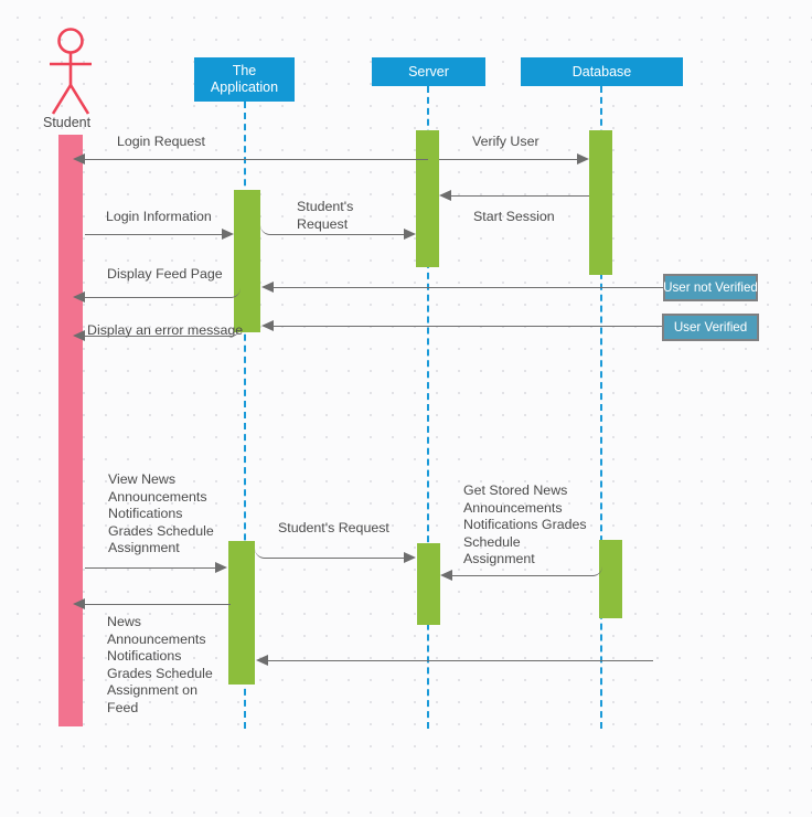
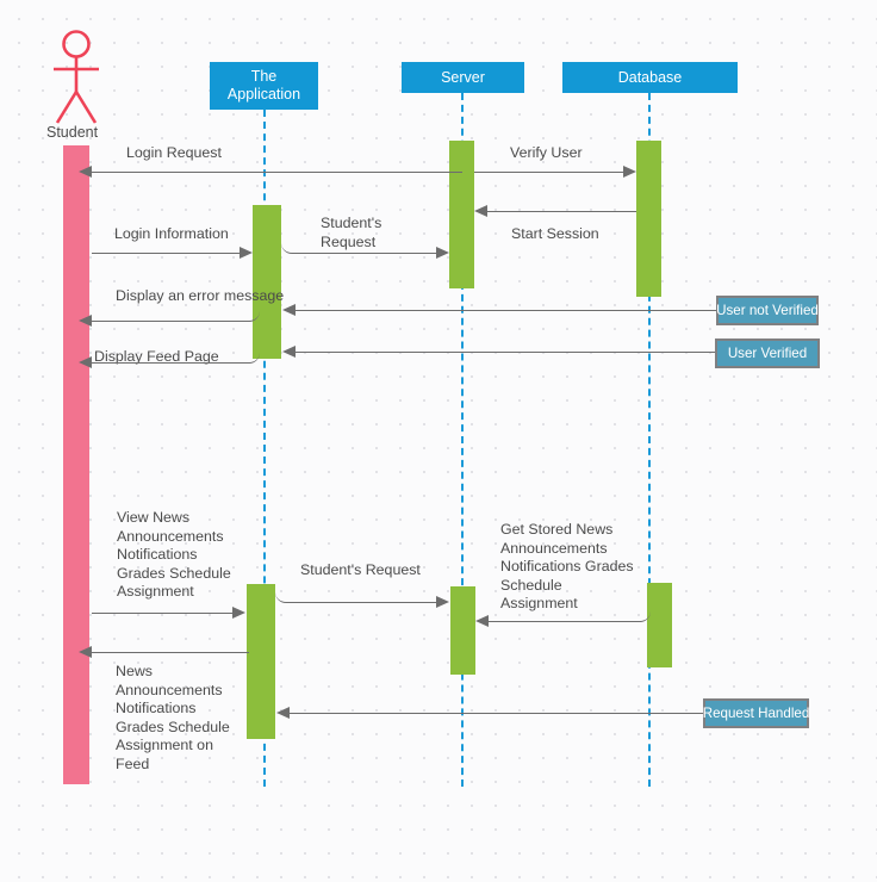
  Student
  The
  Application
  Server
  Database
  Login Request
  Verify User
  Start Session
  Login Information
  Student's
  Request
- Display Feed Page
+ Display an error message
  User not Verified
- Display an error message
+ Display Feed Page
  User Verified
  View News
  Announcements
  Notifications
  Grades Schedule
  Assignment
  Student's Request
  Get Stored News
  Announcements
  Notifications Grades
  Schedule
  Assignment
  News
  Announcements
  Notifications
  Grades Schedule
  Assignment on
  Feed
+ Request Handled
